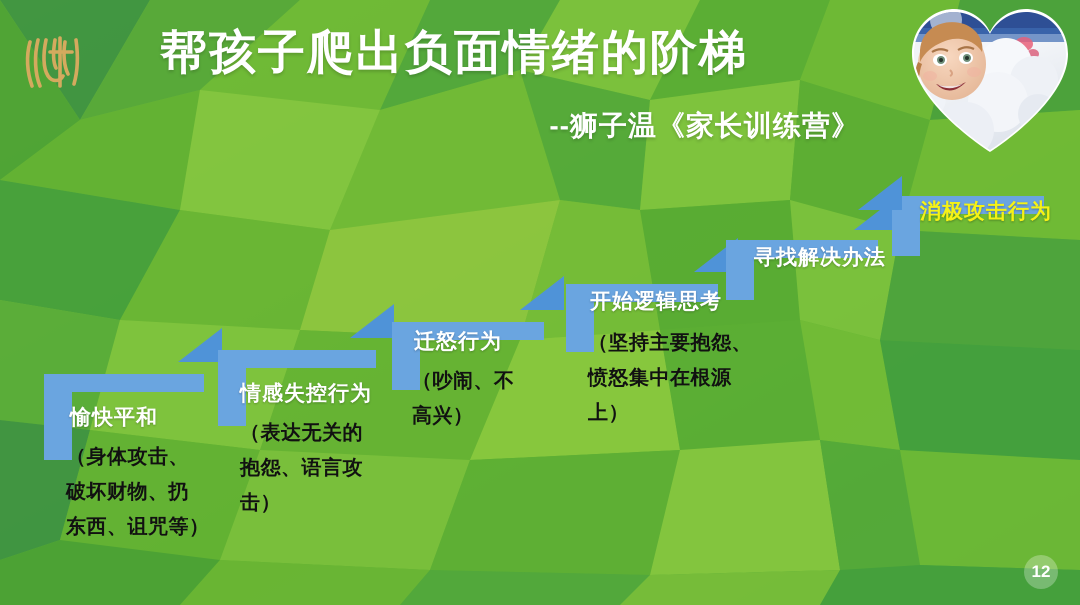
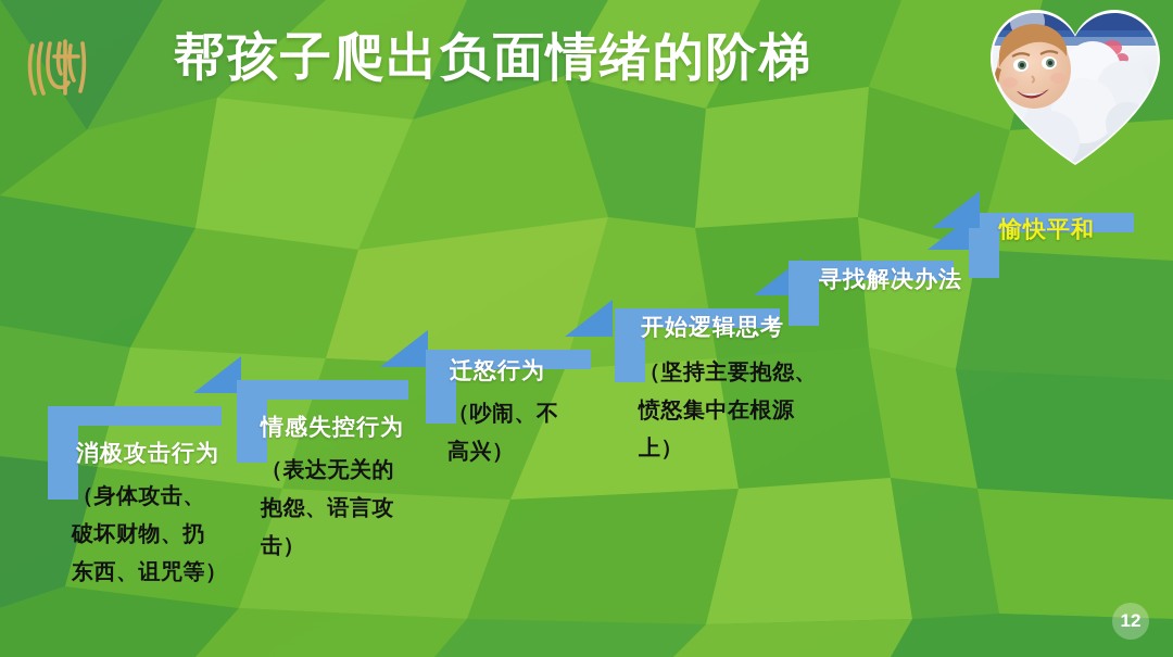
  帮孩子爬出负面情绪的阶梯
- --狮子温《家长训练营》
- 愉快平和
+ 消极攻击行为
  （身体攻击、
  破坏财物、扔
  东西、诅咒等）
  情感失控行为
  （表达无关的
  抱怨、语言攻
  击）
  迁怒行为
  （吵闹、不
  高兴）
  开始逻辑思考
  （坚持主要抱怨、
  愤怒集中在根源
  上）
  寻找解决办法
- 消极攻击行为
+ 愉快平和
  12
